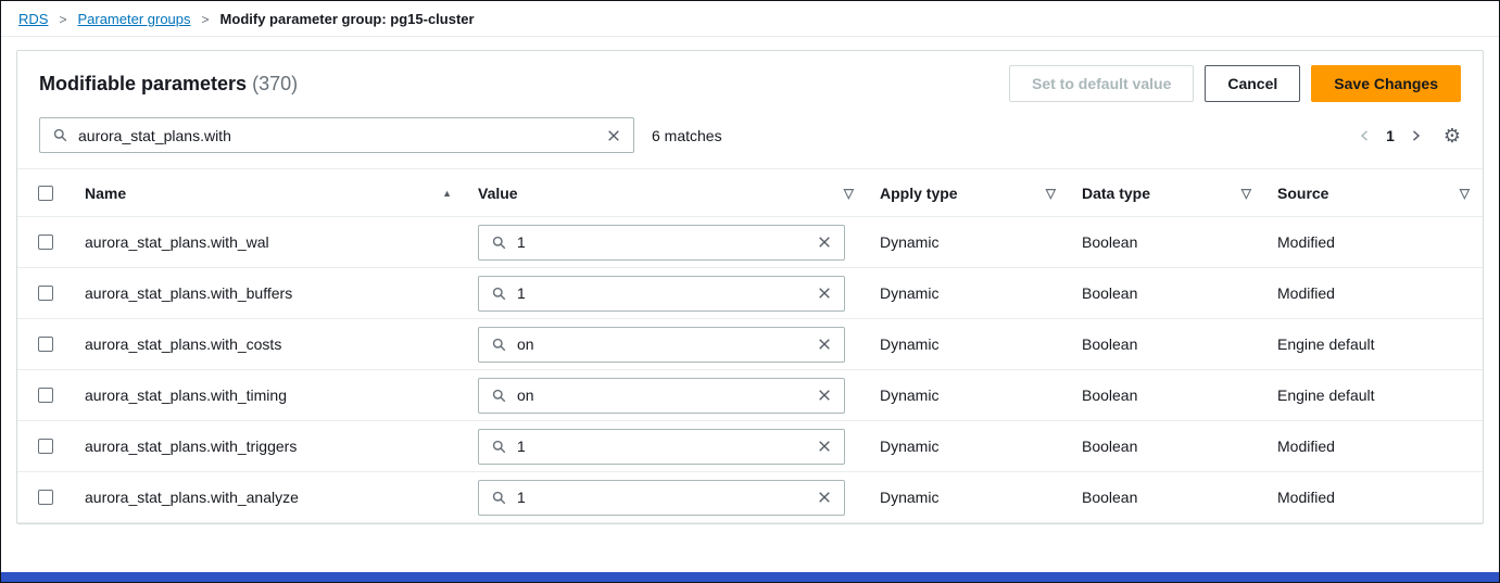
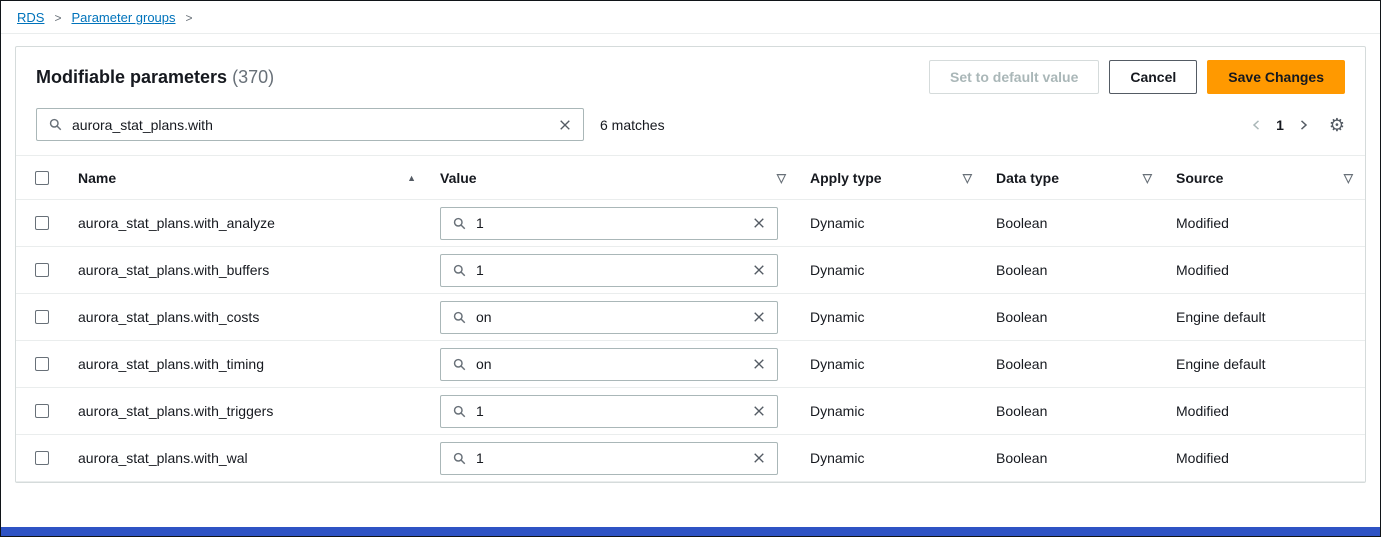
  RDS
  >
  Parameter groups
  >
- Modify parameter group: pg15-cluster
  Modifiable parameters (370)
  Set to default value
  Cancel
  Save Changes
  aurora_stat_plans.with
  6 matches
  1
  ⚙
  	Name ▲	Value ▽	Apply type ▽	Data type ▽	Source ▽
- 	aurora_stat_plans.with_wal	1	Dynamic	Boolean	Modified
+ 	aurora_stat_plans.with_analyze	1	Dynamic	Boolean	Modified
  	aurora_stat_plans.with_buffers	1	Dynamic	Boolean	Modified
  	aurora_stat_plans.with_costs	on	Dynamic	Boolean	Engine default
  	aurora_stat_plans.with_timing	on	Dynamic	Boolean	Engine default
  	aurora_stat_plans.with_triggers	1	Dynamic	Boolean	Modified
- 	aurora_stat_plans.with_analyze	1	Dynamic	Boolean	Modified
+ 	aurora_stat_plans.with_wal	1	Dynamic	Boolean	Modified
